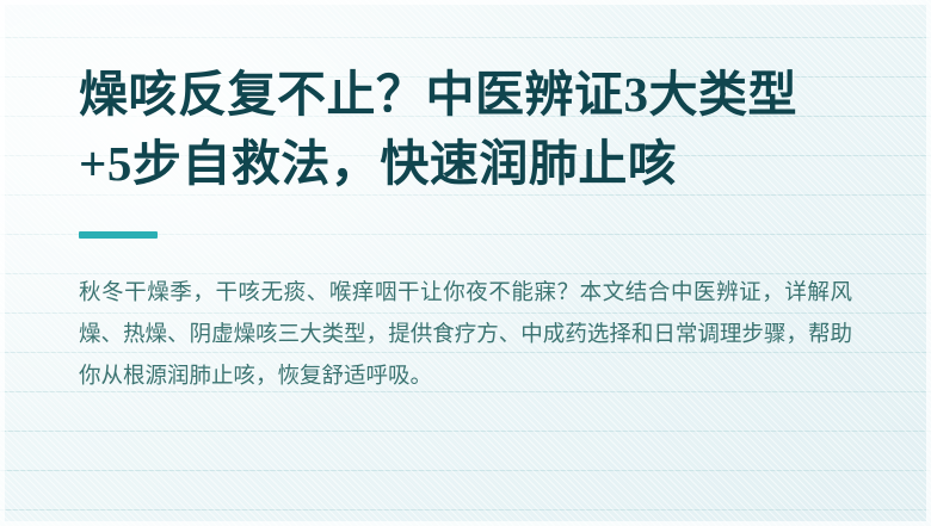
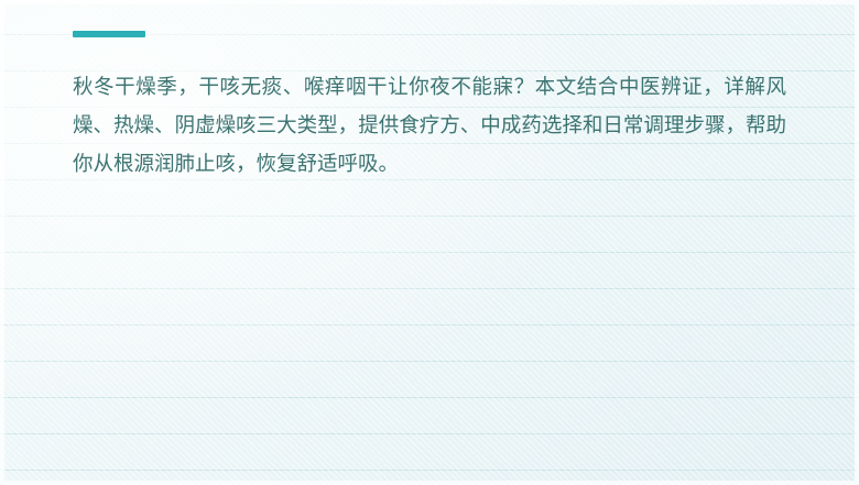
- 燥咳反复不止？中医辨证3大类型
- +5步自救法，快速润肺止咳
  秋冬干燥季，干咳无痰、喉痒咽干让你夜不能寐？本文结合中医辨证，详解风燥、热燥、阴虚燥咳三大类型，提供食疗方、中成药选择和日常调理步骤，帮助你从根源润肺止咳，恢复舒适呼吸。
